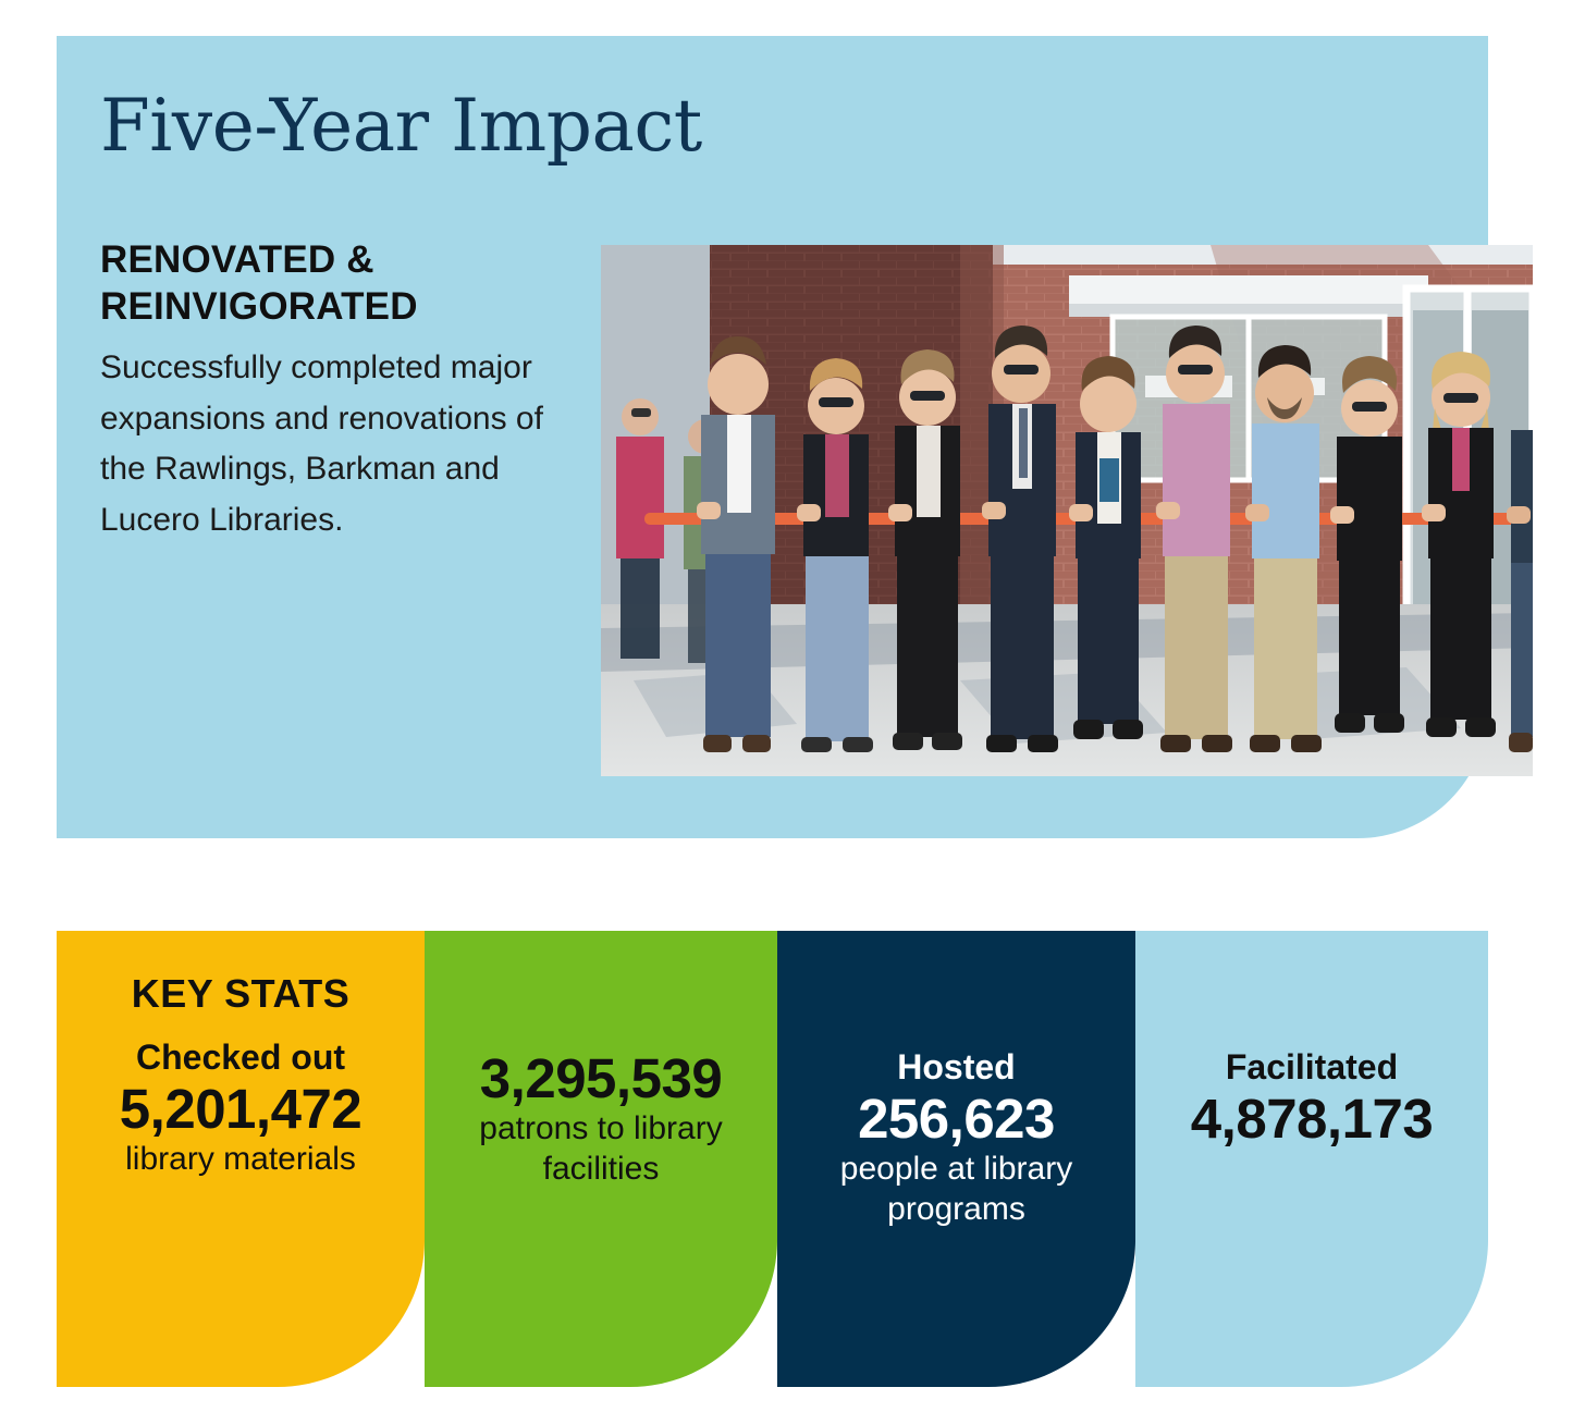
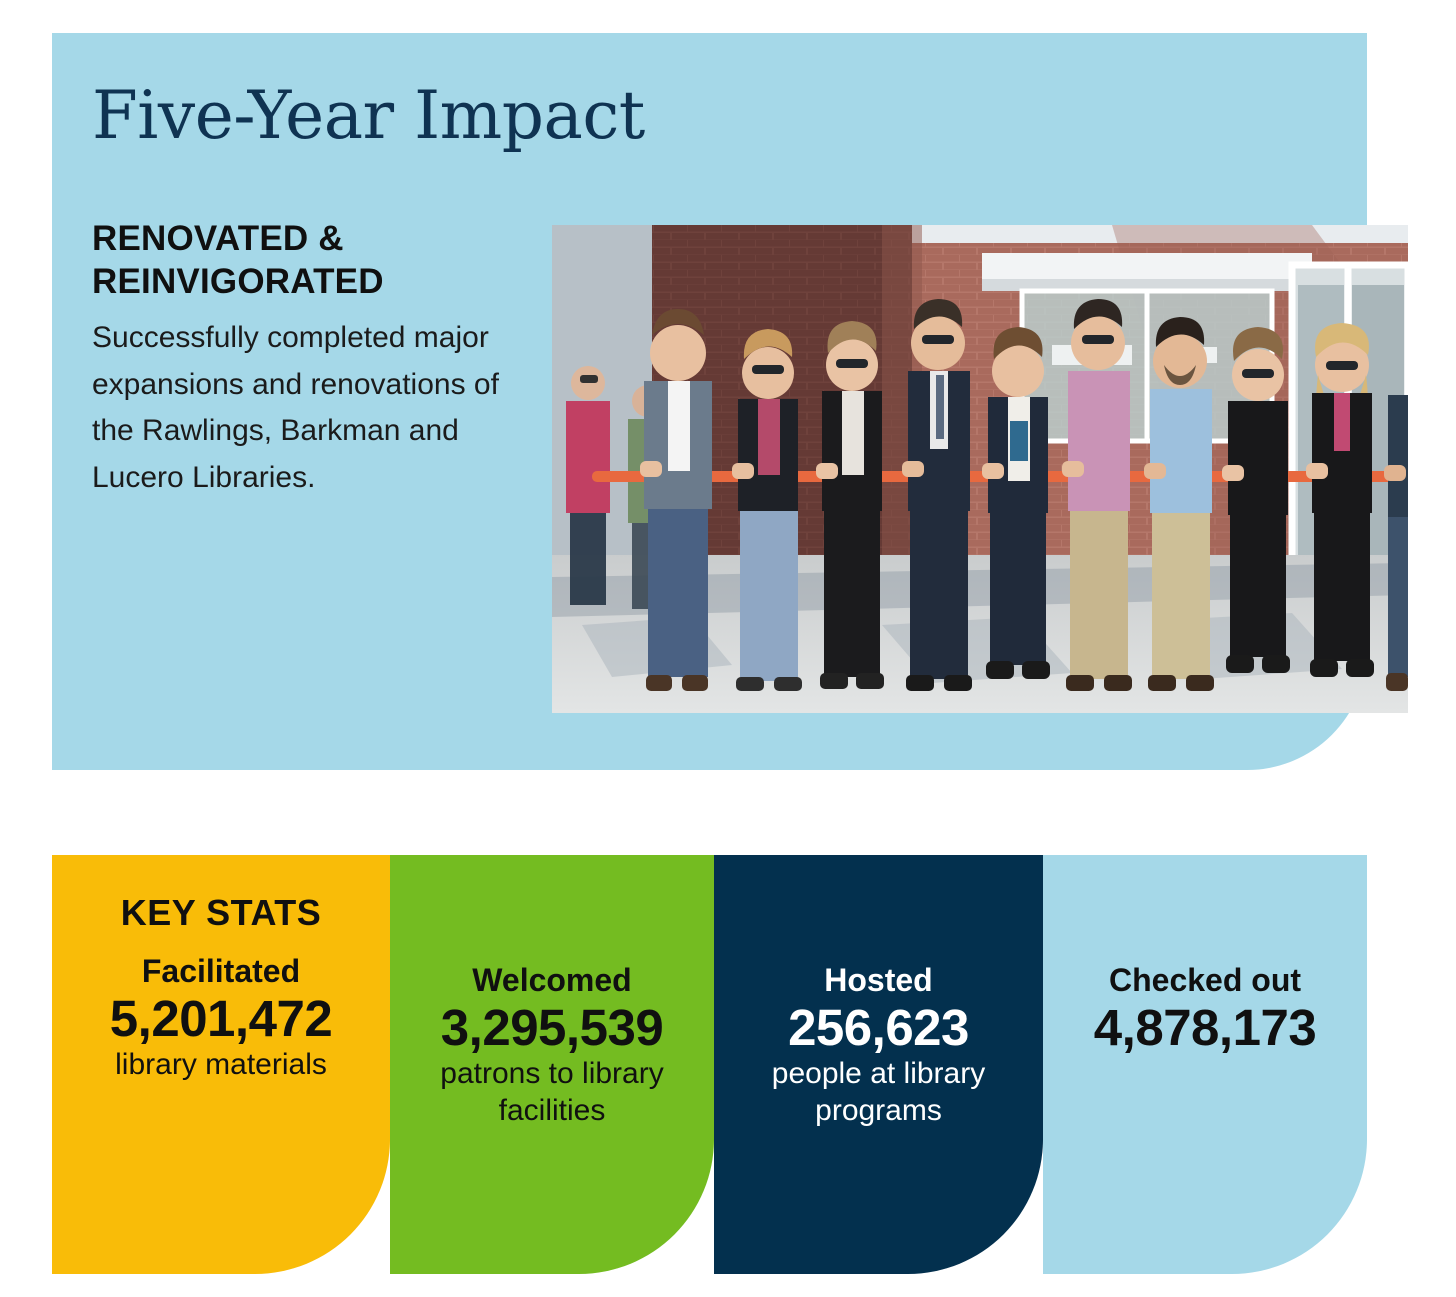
  Five-Year Impact
  RENOVATED & REINVIGORATED
  Successfully completed major expansions and renovations of the Rawlings, Barkman and Lucero Libraries.
  KEY STATS
- Checked out
+ Facilitated
  5,201,472
  library materials
+ Welcomed
  3,295,539
  patrons to library facilities
  Hosted
  256,623
  people at library programs
- Facilitated
+ Checked out
  4,878,173
